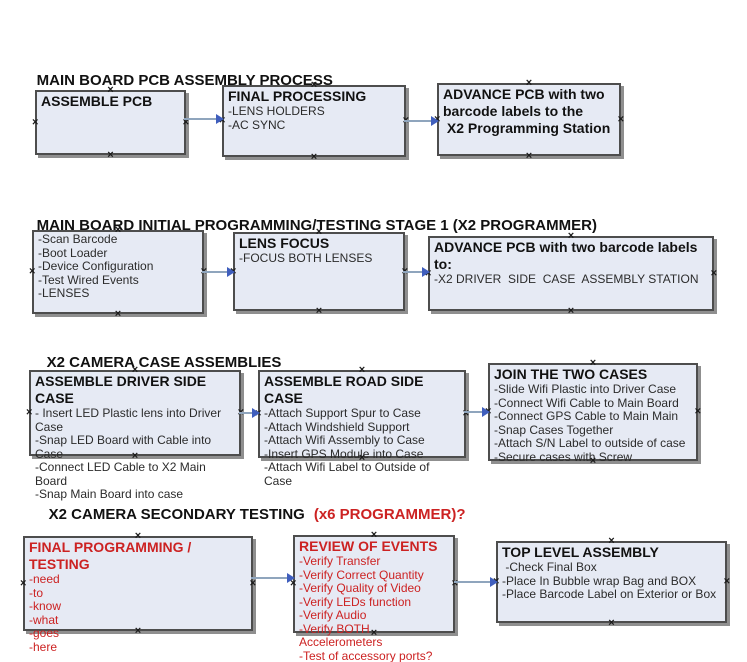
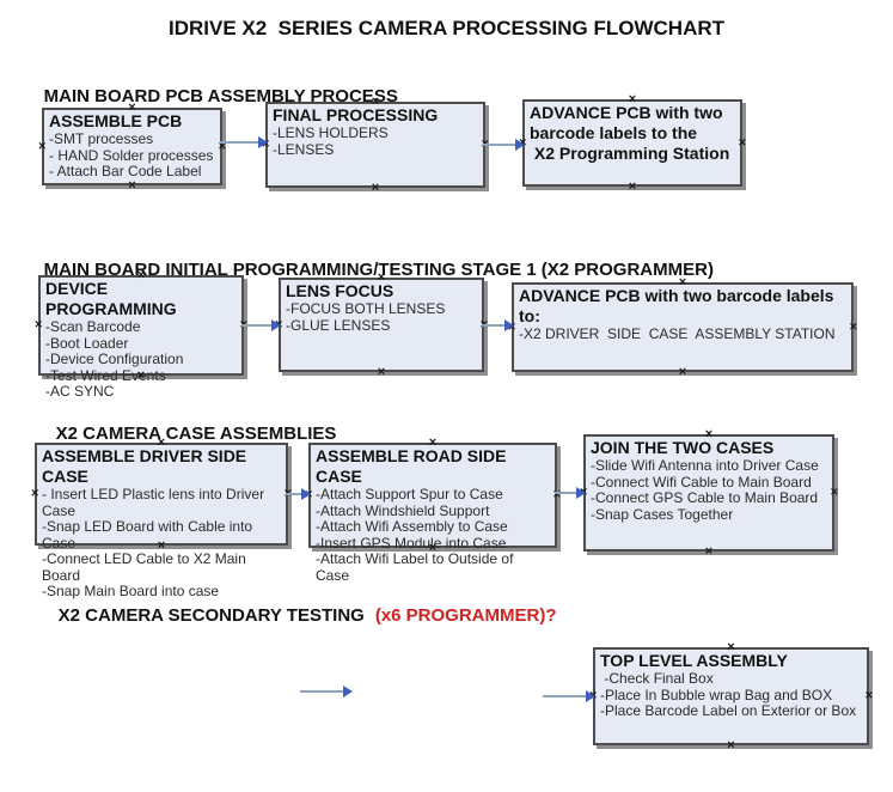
+ IDRIVE X2 SERIES CAMERA PROCESSING FLOWCHART
  MAIN BOARD PCB ASSEMBLY PROCESS
  MAIN BOARD INITIAL PROGRAMMING/TESTING STAGE 1 (X2 PROGRAMMER)
  X2 CAMERA CASE ASSEMBLIES
  X2 CAMERA SECONDARY TESTING (x6 PROGRAMMER)?
  ASSEMBLE PCB
+ -SMT processes
+ - HAND Solder processes
+ - Attach Bar Code Label
  FINAL PROCESSING
  -LENS HOLDERS
- -AC SYNC
+ -LENSES
  ADVANCE PCB with two
  barcode labels to the
  X2 Programming Station
+ DEVICE PROGRAMMING
  -Scan Barcode
  -Boot Loader
  -Device Configuration
  -Test Wired Events
- -LENSES
+ -AC SYNC
  LENS FOCUS
  -FOCUS BOTH LENSES
+ -GLUE LENSES
  ADVANCE PCB with two barcode labels to:
  -X2 DRIVER SIDE CASE ASSEMBLY STATION
  ASSEMBLE DRIVER SIDE CASE
  - Insert LED Plastic lens into Driver Case
  -Snap LED Board with Cable into Case
  -Connect LED Cable to X2 Main Board
  -Snap Main Board into case
  ASSEMBLE ROAD SIDE CASE
  -Attach Support Spur to Case
  -Attach Windshield Support
  -Attach Wifi Assembly to Case
  -Insert GPS Module into Case
  -Attach Wifi Label to Outside of Case
  JOIN THE TWO CASES
- -Slide Wifi Plastic into Driver Case
+ -Slide Wifi Antenna into Driver Case
  -Connect Wifi Cable to Main Board
- -Connect GPS Cable to Main Main
+ -Connect GPS Cable to Main Board
  -Snap Cases Together
- -Attach S/N Label to outside of case
- -Secure cases with Screw
- FINAL PROGRAMMING / TESTING
- -need
- -to
- -know
- -what
- -goes
- -here
- REVIEW OF EVENTS
- -Verify Transfer
- -Verify Correct Quantity
- -Verify Quality of Video
- -Verify LEDs function
- -Verify Audio
- -Verify BOTH Accelerometers
- -Test of accessory ports?
  TOP LEVEL ASSEMBLY
  -Check Final Box
  -Place In Bubble wrap Bag and BOX
  -Place Barcode Label on Exterior or Box
